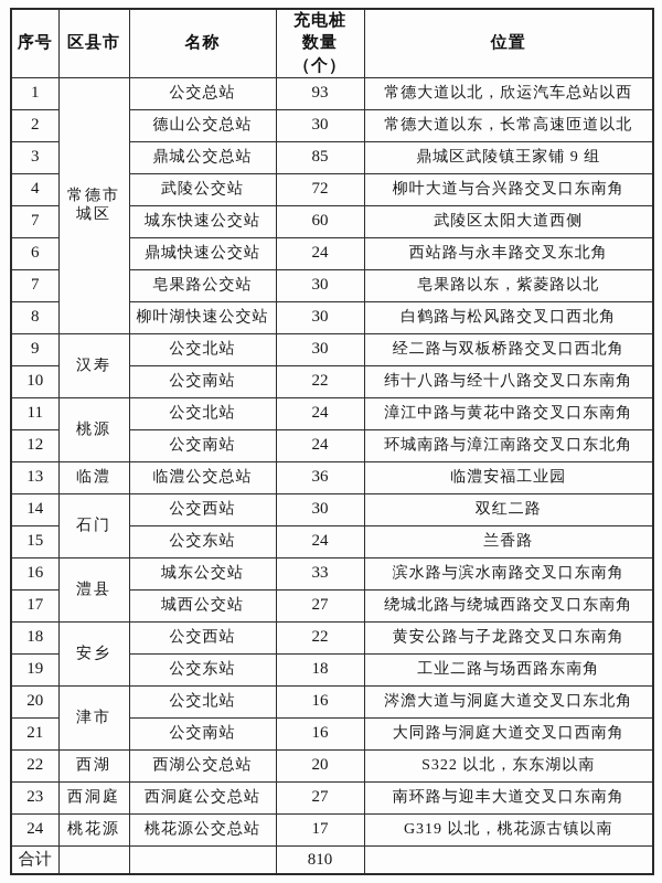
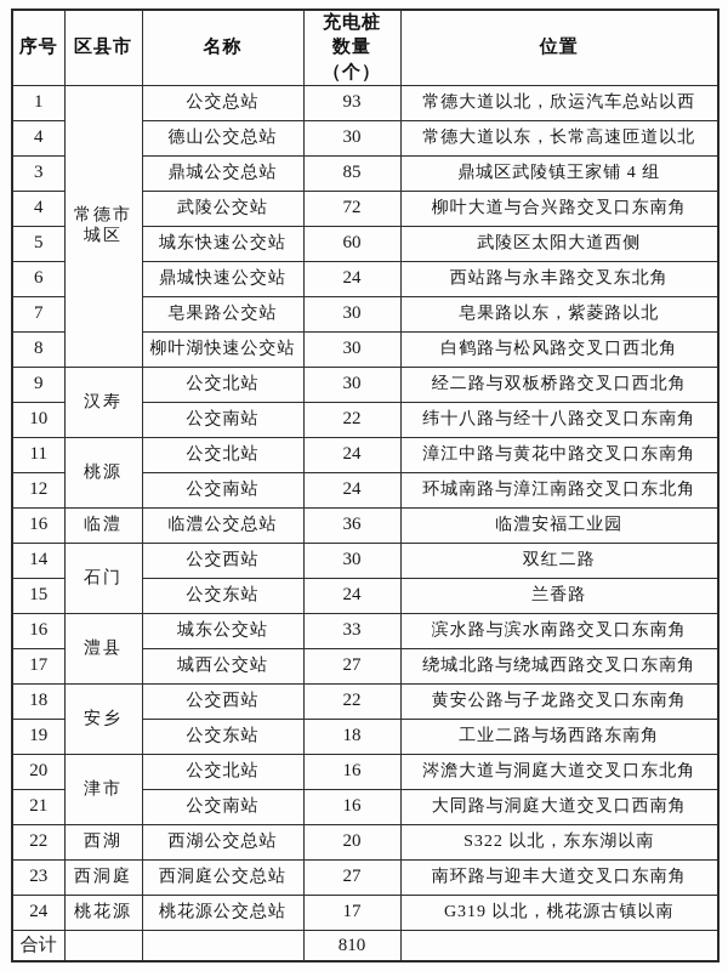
  序号	区县市	名称	充电桩 数量（个）	位置
  1	常德市 城区	公交总站	93	常德大道以北，欣运汽车总站以西
- 2	德山公交总站	30	常德大道以东，长常高速匝道以北
+ 4	德山公交总站	30	常德大道以东，长常高速匝道以北
- 3	鼎城公交总站	85	鼎城区武陵镇王家铺 9 组
+ 3	鼎城公交总站	85	鼎城区武陵镇王家铺 4 组
  4	武陵公交站	72	柳叶大道与合兴路交叉口东南角
- 7	城东快速公交站	60	武陵区太阳大道西侧
+ 5	城东快速公交站	60	武陵区太阳大道西侧
  6	鼎城快速公交站	24	西站路与永丰路交叉东北角
  7	皂果路公交站	30	皂果路以东，紫菱路以北
  8	柳叶湖快速公交站	30	白鹤路与松风路交叉口西北角
  9	汉寿	公交北站	30	经二路与双板桥路交叉口西北角
  10	公交南站	22	纬十八路与经十八路交叉口东南角
  11	桃源	公交北站	24	漳江中路与黄花中路交叉口东南角
  12	公交南站	24	环城南路与漳江南路交叉口东北角
- 13	临澧	临澧公交总站	36	临澧安福工业园
+ 16	临澧	临澧公交总站	36	临澧安福工业园
  14	石门	公交西站	30	双红二路
  15	公交东站	24	兰香路
  16	澧县	城东公交站	33	滨水路与滨水南路交叉口东南角
  17	城西公交站	27	绕城北路与绕城西路交叉口东南角
  18	安乡	公交西站	22	黄安公路与子龙路交叉口东南角
  19	公交东站	18	工业二路与场西路东南角
  20	津市	公交北站	16	涔澹大道与洞庭大道交叉口东北角
  21	公交南站	16	大同路与洞庭大道交叉口西南角
  22	西湖	西湖公交总站	20	S322 以北，东东湖以南
  23	西洞庭	西洞庭公交总站	27	南环路与迎丰大道交叉口东南角
  24	桃花源	桃花源公交总站	17	G319 以北，桃花源古镇以南
  合计			810
